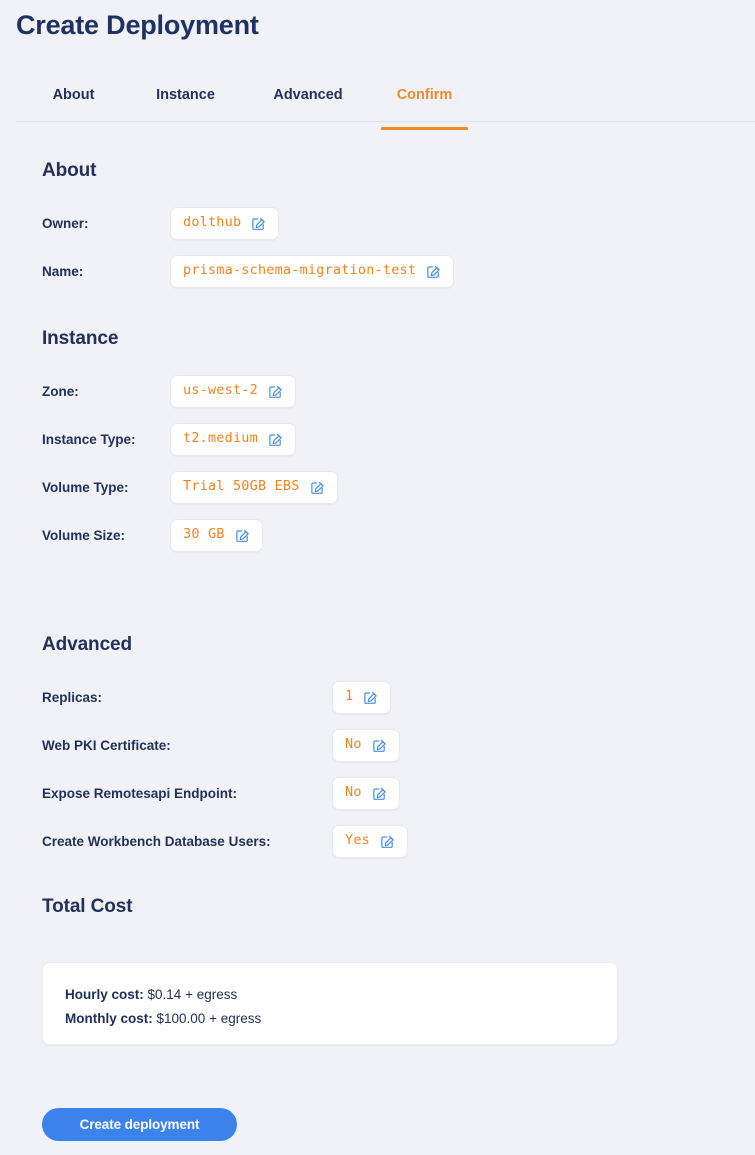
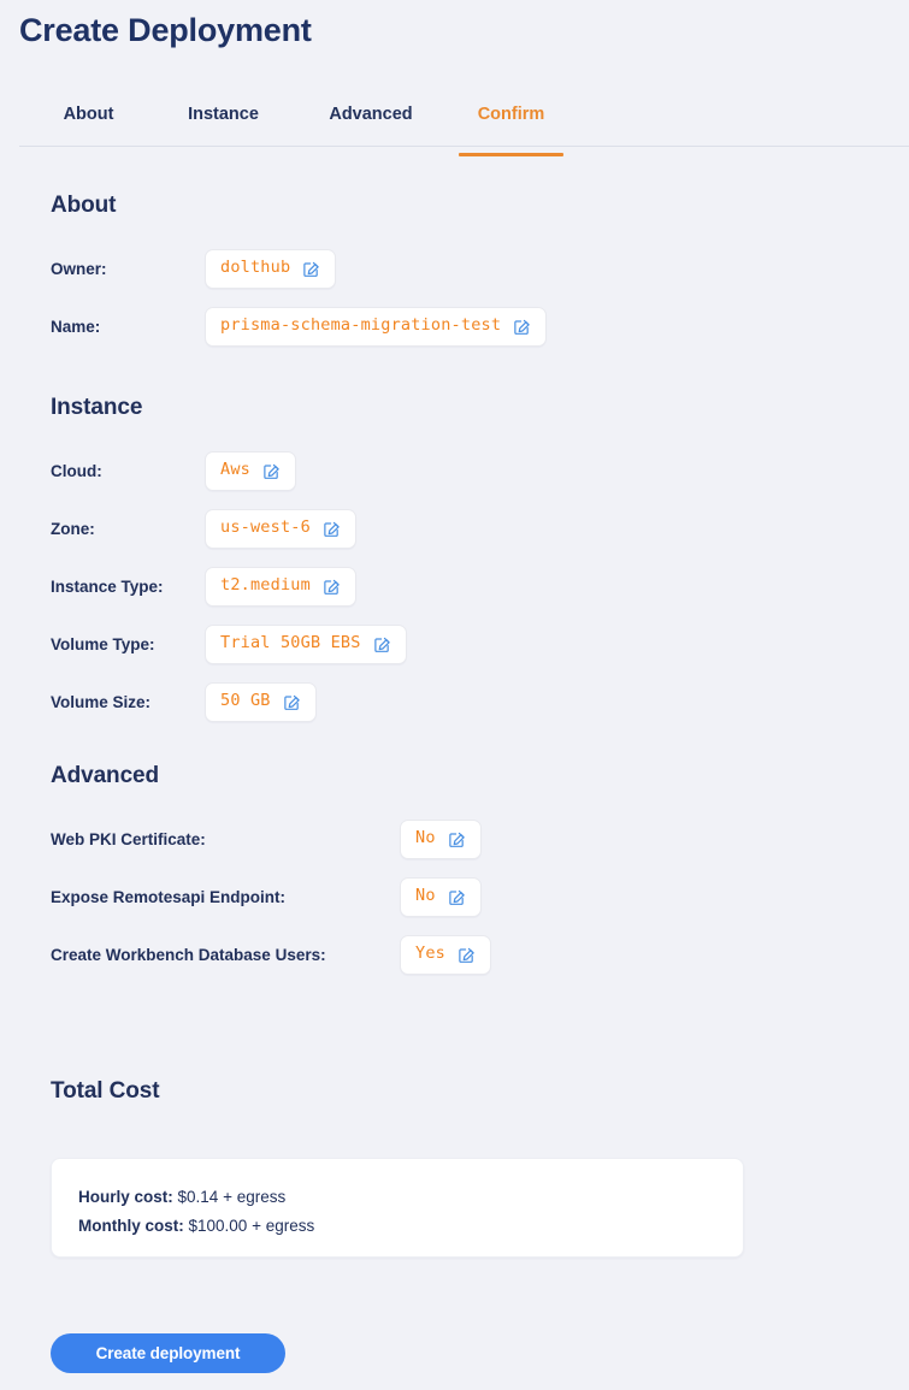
  Create Deployment
  About
  Instance
  Advanced
  Confirm
  About
  Owner:
  dolthub
  Name:
  prisma-schema-migration-test
  Instance
+ Cloud:
+ Aws
  Zone:
- us-west-2
+ us-west-6
  Instance Type:
  t2.medium
  Volume Type:
  Trial 50GB EBS
  Volume Size:
- 30 GB
+ 50 GB
  Advanced
- Replicas:
- 1
  Web PKI Certificate:
  No
  Expose Remotesapi Endpoint:
  No
  Create Workbench Database Users:
  Yes
  Total Cost
  Hourly cost: $0.14 + egress
  Monthly cost: $100.00 + egress
  Create deployment
